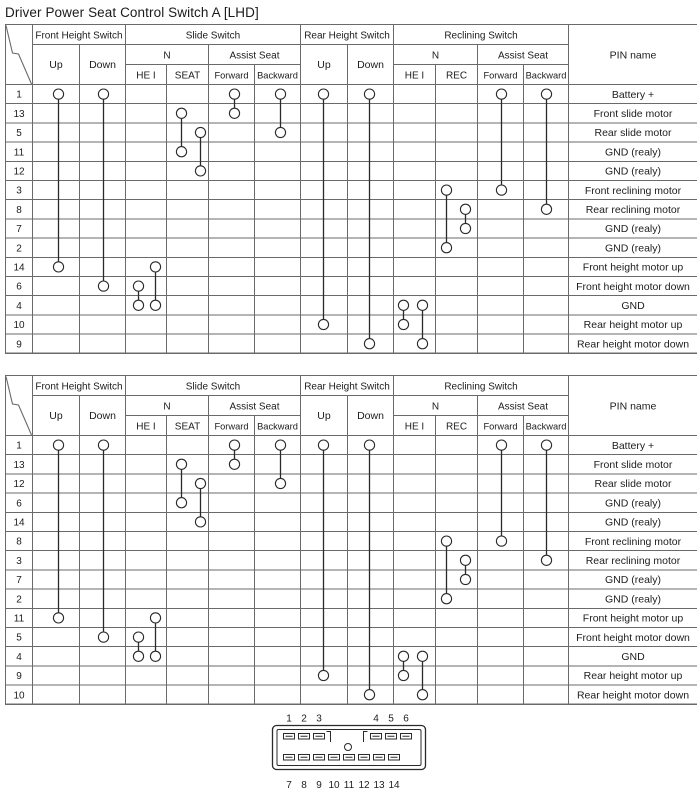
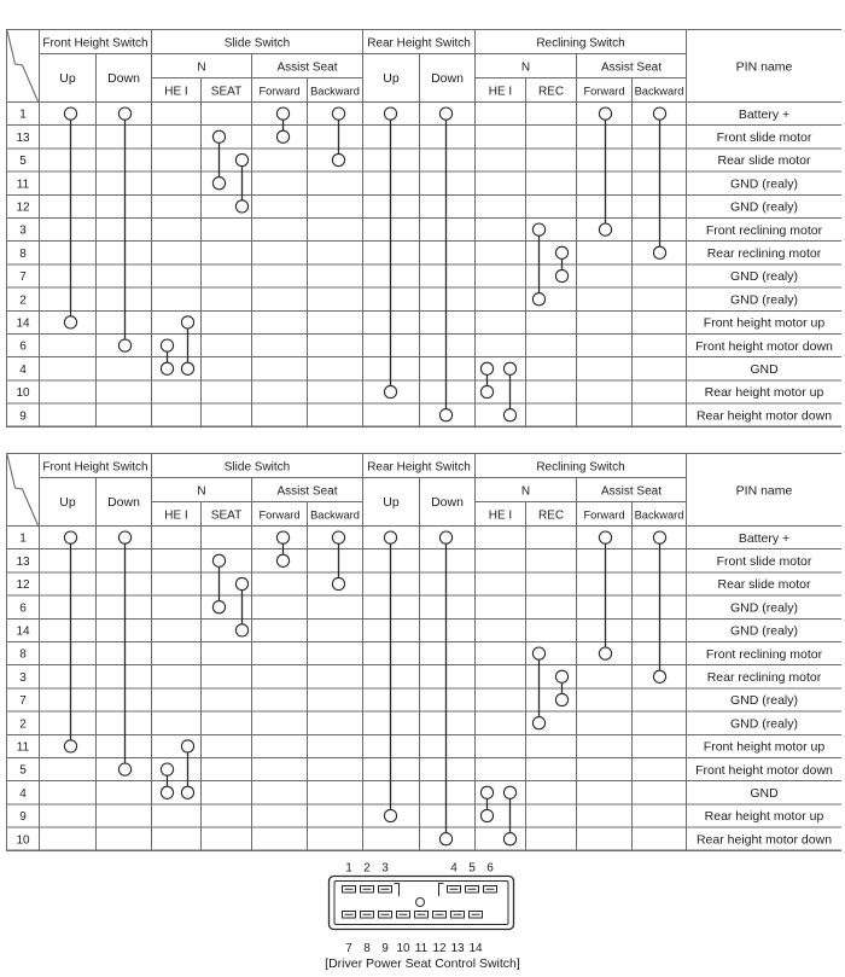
- Driver Power Seat Control Switch A [LHD]
  Front Height Switch
  Up
  Down
  Slide Switch
  N
  HE I
  SEAT
  Assist Seat
  Forward
  Backward
  Rear Height Switch
  Up
  Down
  Reclining Switch
  N
  HE I
  REC
  Assist Seat
  Forward
  Backward
  PIN name
  1
  Battery +
  13
  Front slide motor
  5
  Rear slide motor
  11
  GND (realy)
  12
  GND (realy)
  3
  Front reclining motor
  8
  Rear reclining motor
  7
  GND (realy)
  2
  GND (realy)
  14
  Front height motor up
  6
  Front height motor down
  4
  GND
  10
  Rear height motor up
  9
  Rear height motor down
  Front Height Switch
  Up
  Down
  Slide Switch
  N
  HE I
  SEAT
  Assist Seat
  Forward
  Backward
  Rear Height Switch
  Up
  Down
  Reclining Switch
  N
  HE I
  REC
  Assist Seat
  Forward
  Backward
  PIN name
  1
  Battery +
  13
  Front slide motor
  12
  Rear slide motor
  6
  GND (realy)
  14
  GND (realy)
  8
  Front reclining motor
  3
  Rear reclining motor
  7
  GND (realy)
  2
  GND (realy)
  11
  Front height motor up
  5
  Front height motor down
  4
  GND
  9
  Rear height motor up
  10
  Rear height motor down
  1
  2
  3
  4
  5
  6
  7
  8
  9
  10
  11
  12
  13
  14
+ [Driver Power Seat Control Switch]
